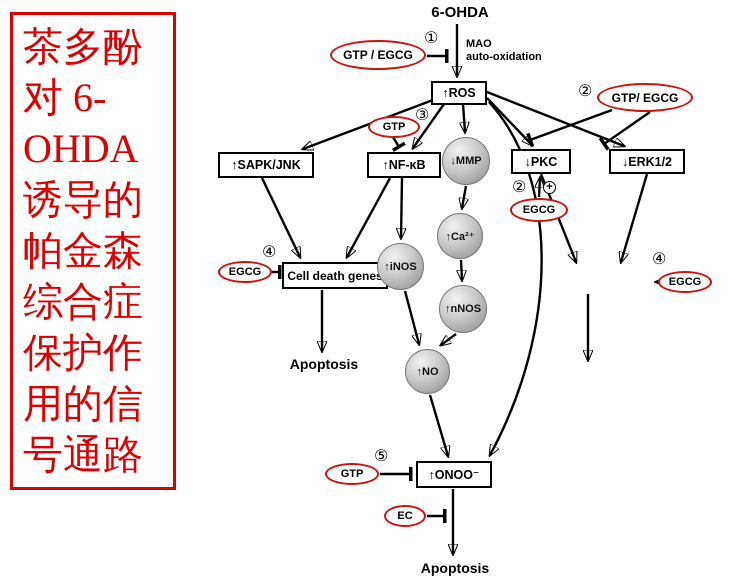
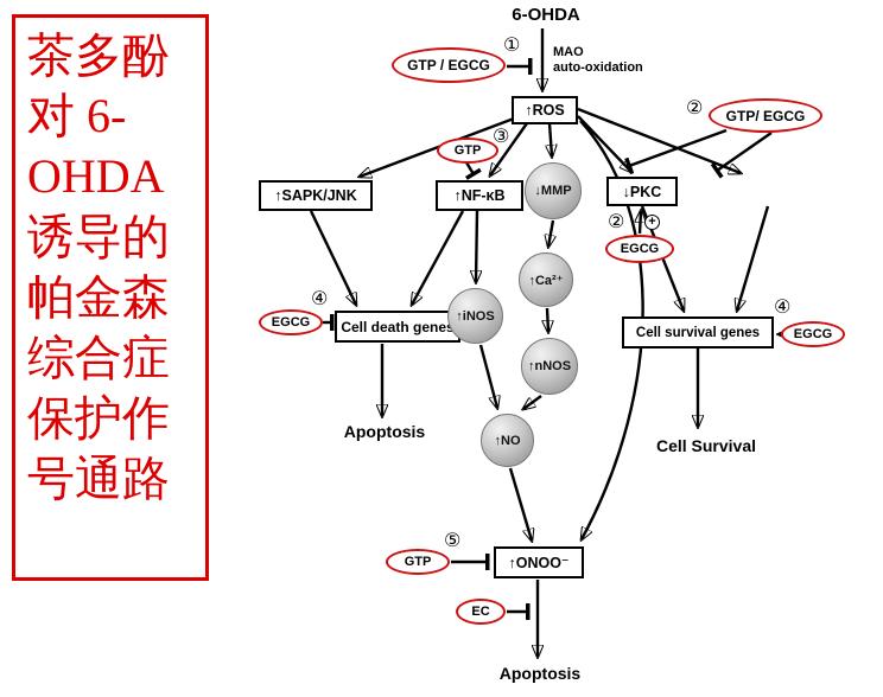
  茶多酚
  对 6-
  OHDA
  诱导的
  帕金森
  综合症
  保护作
- 用的信
  号通路
  6-OHDA
  MAO
  auto-oxidation
  ↑ROS
  ↑SAPK/JNK
  ↑NF-κB
  ↓PKC
- ↓ERK1/2
  Cell death gene
+ Cell survival genes
  ↑ONOO⁻
  ↓MMP
  ↑Ca²⁺
  ↑iNOS
  ↑nNOS
  ↑NO
  GTP / EGCG
  GTP/ EGCG
  GTP
  EGCG
  EGCG
  EGCG
  GTP
  EC
  ①
  ②
  ②
  +
  ③
  ④
  ④
  ⑤
  Apoptosis
+ Cell Survival
  Apoptosis
